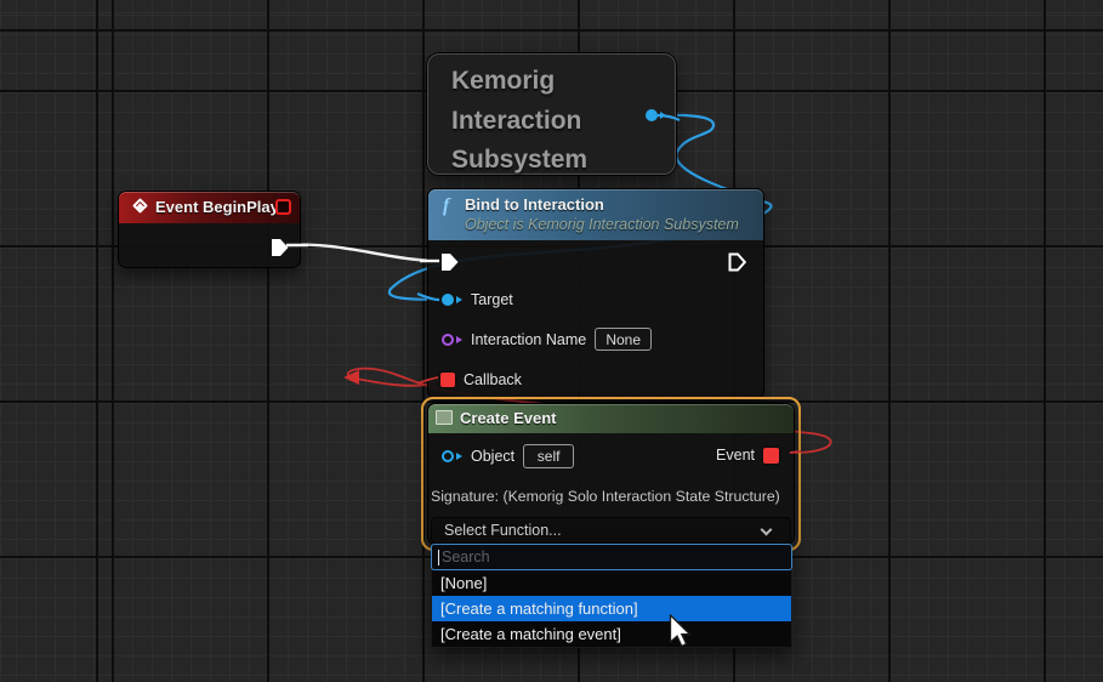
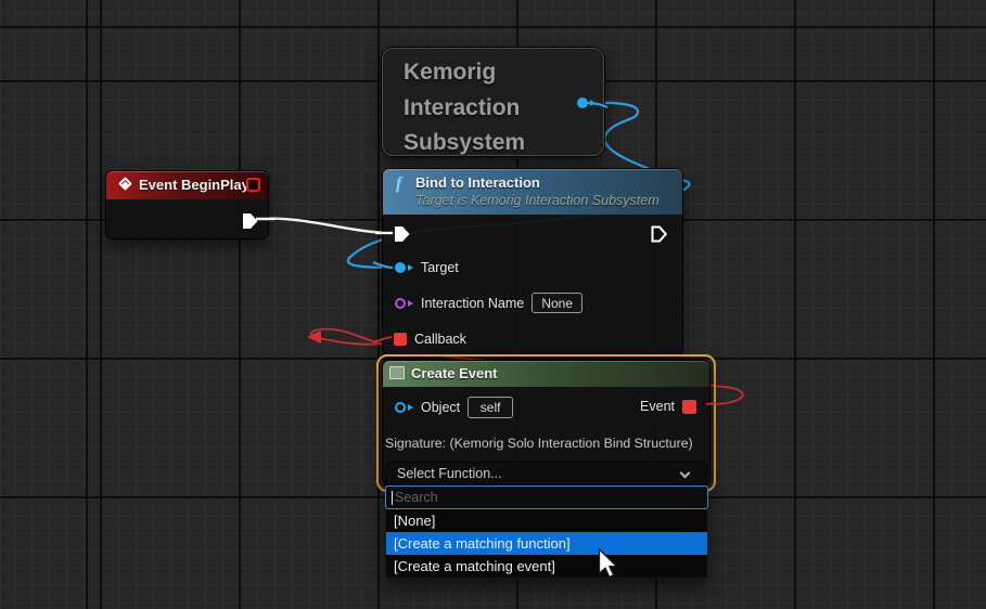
  Kemorig
  Interaction
  Subsystem
  Event BeginPla
  f
  Bind to Interaction
- Object is Kemorig Interaction Subsystem
+ Target is Kemorig Interaction Subsystem
  Target
  Interaction Name
  None
  Callback
  Create Event
  Object
  self
  Event
- Signature: (Kemorig Solo Interaction State Structure)
+ Signature: (Kemorig Solo Interaction Bind Structure)
  Select Function...
  Search
  [None]
  [Create a matching function]
  [Create a matching event]
